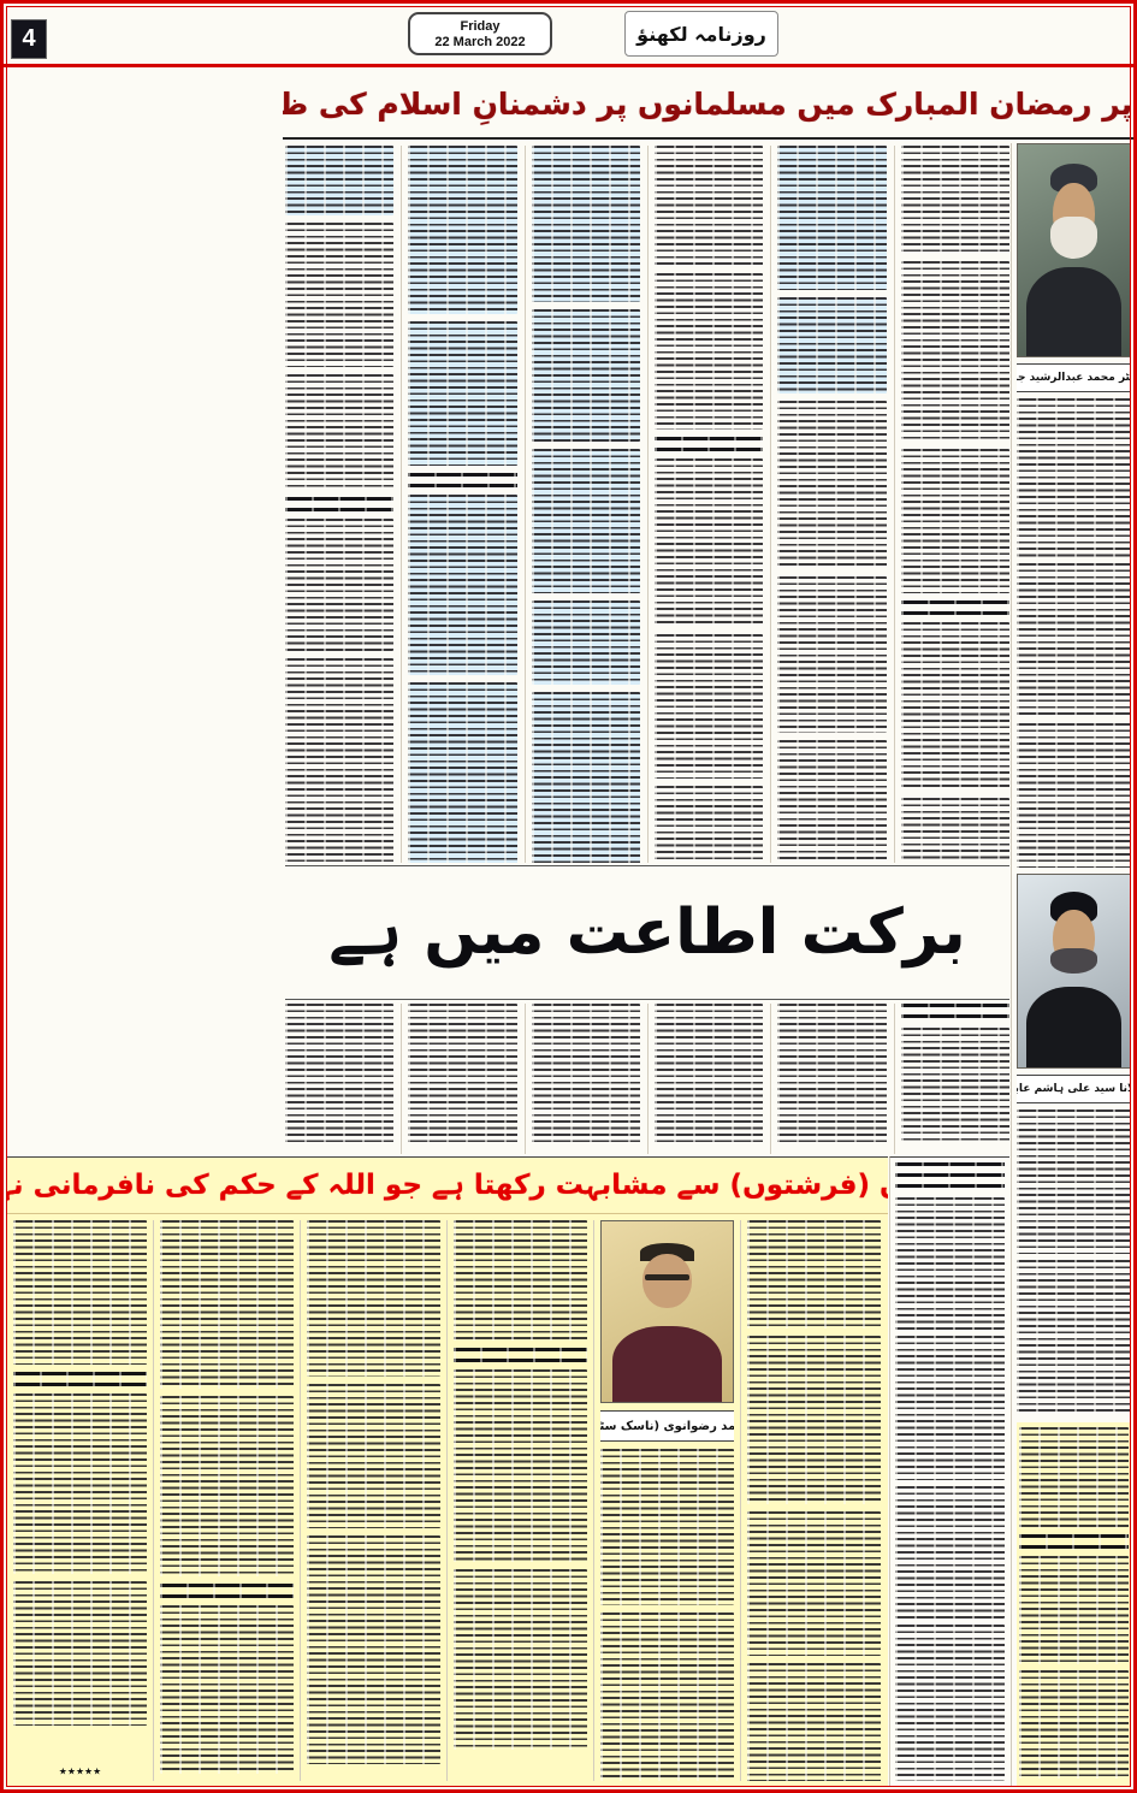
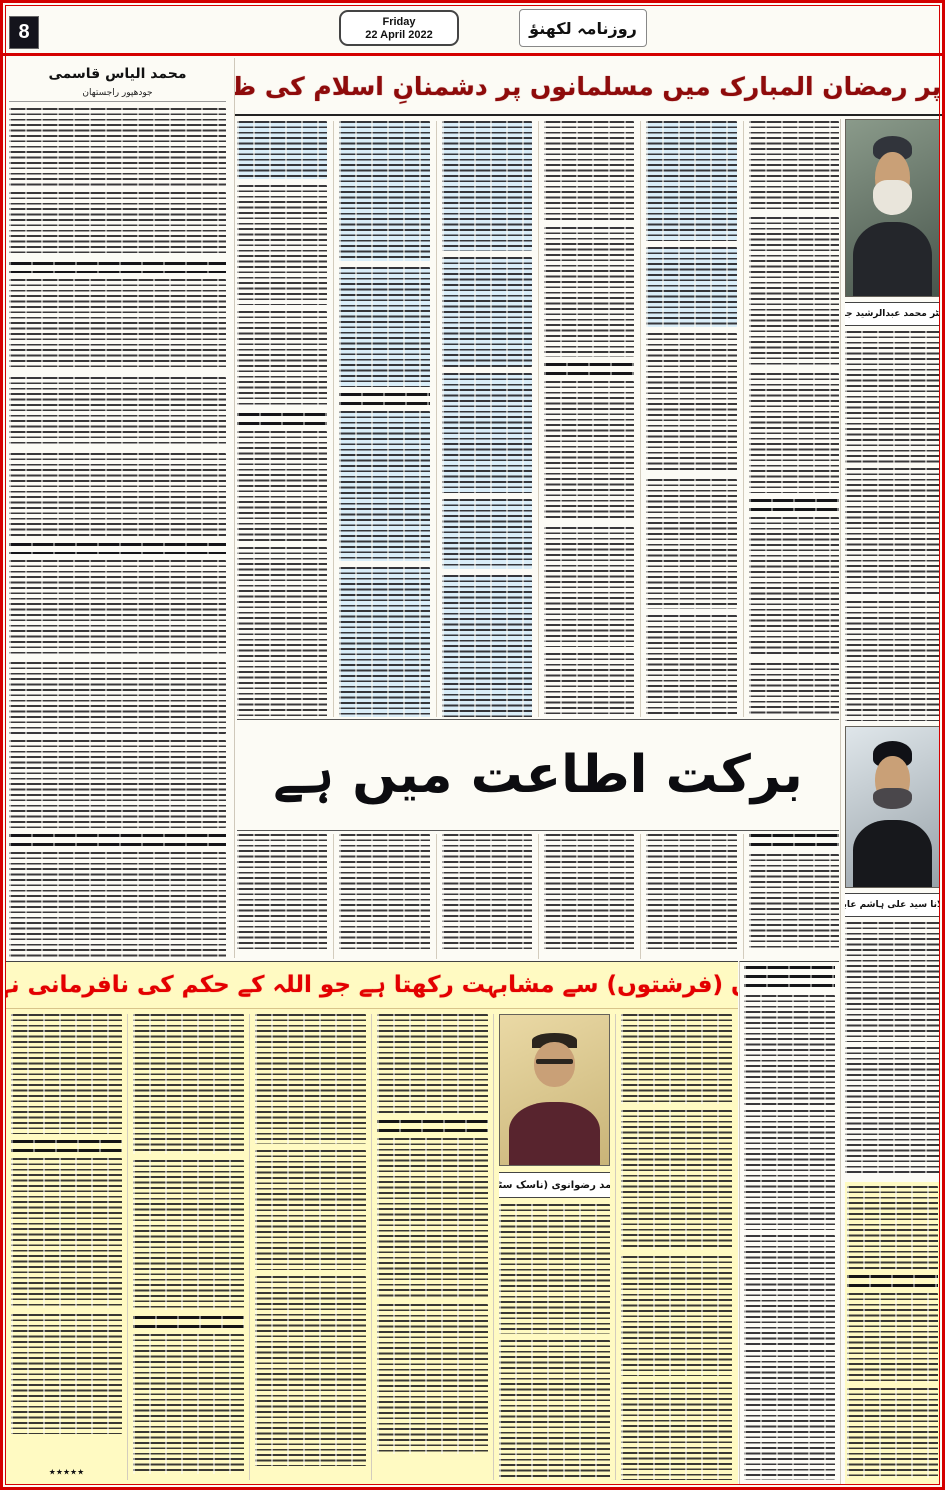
- 4
+ 8
  Friday
- 22 March 2022
+ 22 April 2022
  روزنامہ لکھنؤ
+ محمد الیاس قاسمی
+ جودھپور راجستھان
  ٹر محمد عبدالرشید جن
  انا سید علی ہاشم عاب
  برکت اطاعت میں ہے
  (فرشتوں) سے مشابہت رکھتا ہے جو اللہ کے حکم کی نافرمانی نہ
  ٭٭٭٭٭
  مد رضوانوی (ناسک سٹ
